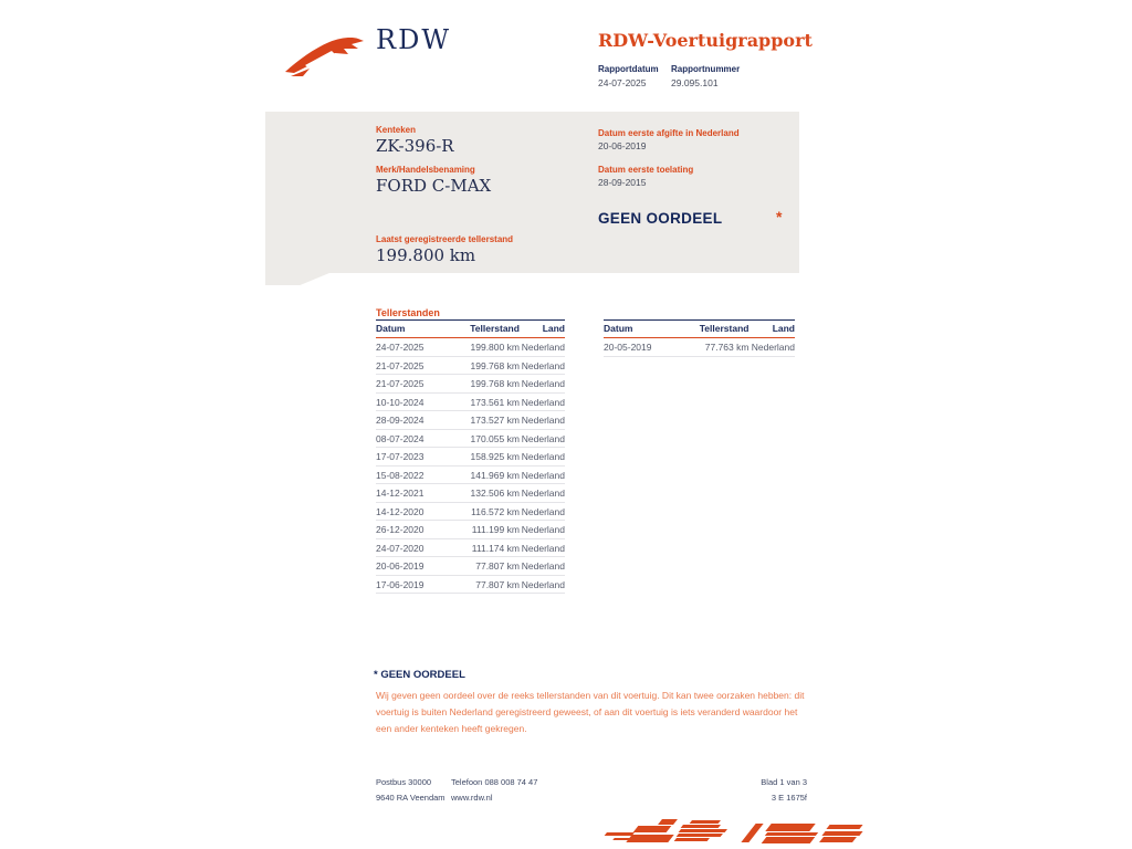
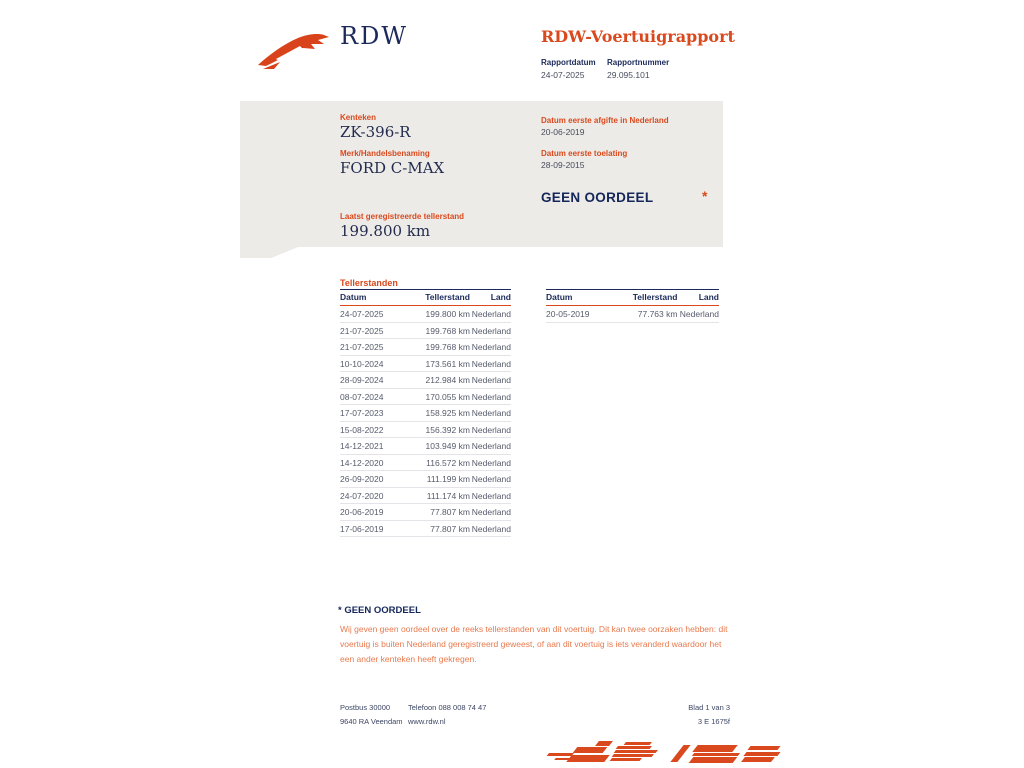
  RDW
  RDW-Voertuigrapport
  Rapportdatum
  Rapportnummer
  24-07-2025
  29.095.101
  Kenteken
  ZK-396-R
  Merk/Handelsbenaming
  FORD C-MAX
  Laatst geregistreerde tellerstand
  199.800 km
  Datum eerste afgifte in Nederland
  20-06-2019
  Datum eerste toelating
  28-09-2015
  GEEN OORDEEL
  *
  Tellerstanden
  Datum	Tellerstand	Land
  24-07-2025	199.800 km	Nederland
  21-07-2025	199.768 km	Nederland
  21-07-2025	199.768 km	Nederland
  10-10-2024	173.561 km	Nederland
- 28-09-2024	173.527 km	Nederland
+ 28-09-2024	212.984 km	Nederland
  08-07-2024	170.055 km	Nederland
  17-07-2023	158.925 km	Nederland
- 15-08-2022	141.969 km	Nederland
+ 15-08-2022	156.392 km	Nederland
- 14-12-2021	132.506 km	Nederland
+ 14-12-2021	103.949 km	Nederland
  14-12-2020	116.572 km	Nederland
- 26-12-2020	111.199 km	Nederland
+ 26-09-2020	111.199 km	Nederland
  24-07-2020	111.174 km	Nederland
  20-06-2019	77.807 km	Nederland
  17-06-2019	77.807 km	Nederland
  Datum	Tellerstand	Land
  20-05-2019	77.763 km	Nederland
  * GEEN OORDEEL
  Wij geven geen oordeel over de reeks tellerstanden van dit voertuig. Dit kan twee oorzaken hebben: dit voertuig is buiten Nederland geregistreerd geweest, of aan dit voertuig is iets veranderd waardoor het een ander kenteken heeft gekregen.
  Postbus 30000
  9640 RA Veendam
  Telefoon 088 008 74 47
  www.rdw.nl
  Blad 1 van 3
  3 E 1675f
